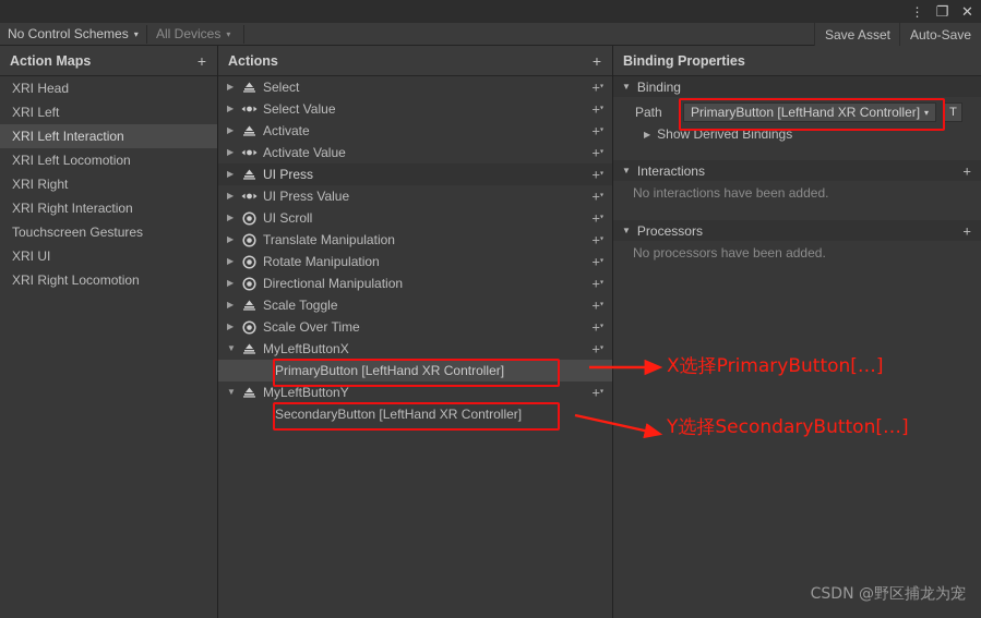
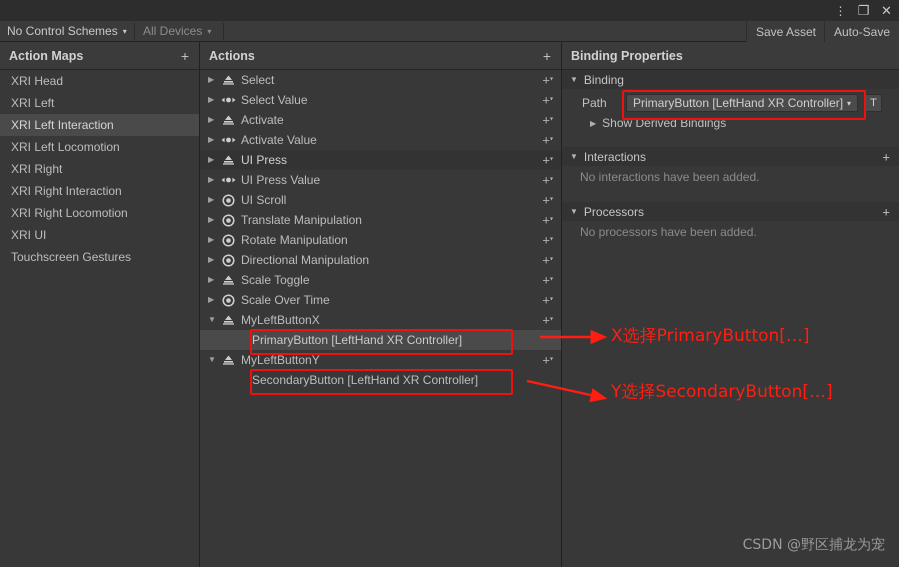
  ⋮
  ❐
  ✕
  No Control Schemes
  ▾
  All Devices
  ▾
  Save Asset
  Auto-Save
  Action Maps
  +
  XRI Head
  XRI Left
  XRI Left Interaction
  XRI Left Locomotion
  XRI Right
  XRI Right Interaction
- Touchscreen Gestures
+ XRI Right Locomotion
  XRI UI
- XRI Right Locomotion
+ Touchscreen Gestures
  Actions
  +
  ▶
  Select
  +
  ▶
  Select Value
  +
  ▶
  Activate
  +
  ▶
  Activate Value
  +
  ▶
  UI Press
  +
  ▶
  UI Press Value
  +
  ▶
  UI Scroll
  +
  ▶
  Translate Manipulation
  +
  ▶
  Rotate Manipulation
  +
  ▶
  Directional Manipulation
  +
  ▶
  Scale Toggle
  +
  ▶
  Scale Over Time
  +
  ▼
  MyLeftButtonX
  +
  PrimaryButton [LeftHand XR Controller]
  ▼
  MyLeftButtonY
  +
  SecondaryButton [LeftHand XR Controller]
  Binding Properties
  ▼
  Binding
  Path
  PrimaryButton [LeftHand XR Controller]
  ▾
  T
  ▶
  Show Derived Bindings
  ▼
  Interactions
  +
  No interactions have been added.
  ▼
  Processors
  +
  No processors have been added.
  X选择PrimaryButton[…]
  Y选择SecondaryButton[…]
  CSDN @野区捕龙为宠
